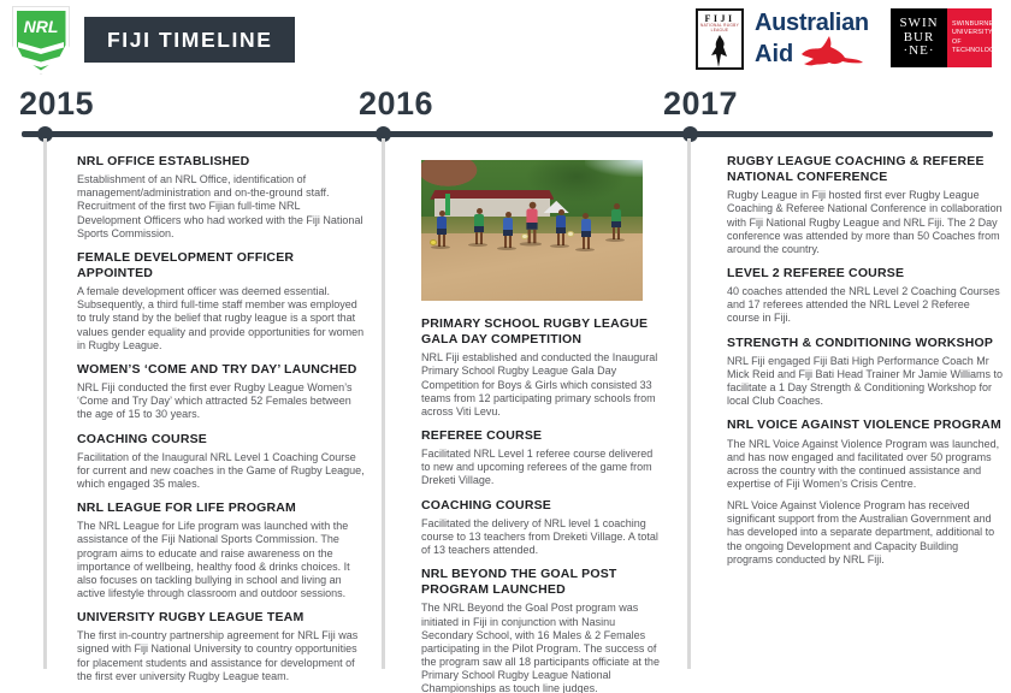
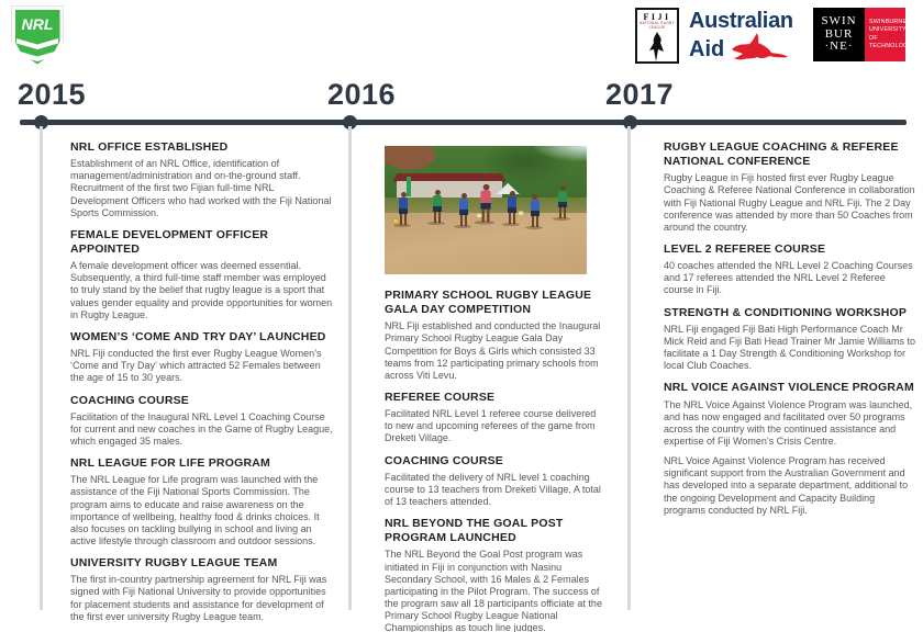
  NRL
- FIJI TIMELINE
  FIJI
  Australian
  Aid
  SWIN
  BUR
  ·NE·
  2015
  2016
  2017
  NRL OFFICE ESTABLISHED
  Establishment of an NRL Office, identification of management/administration and on-the-ground staff. Recruitment of the first two Fijian full-time NRL Development Officers who had worked with the Fiji National Sports Commission.
  FEMALE DEVELOPMENT OFFICER APPOINTED
  A female development officer was deemed essential. Subsequently, a third full-time staff member was employed to truly stand by the belief that rugby league is a sport that values gender equality and provide opportunities for women in Rugby League.
  WOMEN’S ‘COME AND TRY DAY’ LAUNCHED
  NRL Fiji conducted the first ever Rugby League Women’s ‘Come and Try Day’ which attracted 52 Females between the age of 15 to 30 years.
  COACHING COURSE
  Facilitation of the Inaugural NRL Level 1 Coaching Course for current and new coaches in the Game of Rugby League, which engaged 35 males.
  NRL LEAGUE FOR LIFE PROGRAM
  The NRL League for Life program was launched with the assistance of the Fiji National Sports Commission. The program aims to educate and raise awareness on the importance of wellbeing, healthy food & drinks choices. It also focuses on tackling bullying in school and living an active lifestyle through classroom and outdoor sessions.
  UNIVERSITY RUGBY LEAGUE TEAM
- The first in-country partnership agreement for NRL Fiji was signed with Fiji National University to country opportunities for placement students and assistance for development of the first ever university Rugby League team.
+ The first in-country partnership agreement for NRL Fiji was signed with Fiji National University to provide opportunities for placement students and assistance for development of the first ever university Rugby League team.
  PRIMARY SCHOOL RUGBY LEAGUE GALA DAY COMPETITION
  NRL Fiji established and conducted the Inaugural Primary School Rugby League Gala Day Competition for Boys & Girls which consisted 33 teams from 12 participating primary schools from across Viti Levu.
  REFEREE COURSE
  Facilitated NRL Level 1 referee course delivered to new and upcoming referees of the game from Dreketi Village.
  COACHING COURSE
  Facilitated the delivery of NRL level 1 coaching course to 13 teachers from Dreketi Village. A total of 13 teachers attended.
  NRL BEYOND THE GOAL POST PROGRAM LAUNCHED
  The NRL Beyond the Goal Post program was initiated in Fiji in conjunction with Nasinu Secondary School, with 16 Males & 2 Females participating in the Pilot Program. The success of the program saw all 18 participants officiate at the Primary School Rugby League National Championships as touch line judges.
  RUGBY LEAGUE COACHING & REFEREE NATIONAL CONFERENCE
  Rugby League in Fiji hosted first ever Rugby League Coaching & Referee National Conference in collaboration with Fiji National Rugby League and NRL Fiji. The 2 Day conference was attended by more than 50 Coaches from around the country.
  LEVEL 2 REFEREE COURSE
  40 coaches attended the NRL Level 2 Coaching Courses and 17 referees attended the NRL Level 2 Referee course in Fiji.
  STRENGTH & CONDITIONING WORKSHOP
  NRL Fiji engaged Fiji Bati High Performance Coach Mr Mick Reid and Fiji Bati Head Trainer Mr Jamie Williams to facilitate a 1 Day Strength & Conditioning Workshop for local Club Coaches.
  NRL VOICE AGAINST VIOLENCE PROGRAM
  The NRL Voice Against Violence Program was launched, and has now engaged and facilitated over 50 programs across the country with the continued assistance and expertise of Fiji Women’s Crisis Centre.
  NRL Voice Against Violence Program has received significant support from the Australian Government and has developed into a separate department, additional to the ongoing Development and Capacity Building programs conducted by NRL Fiji.
